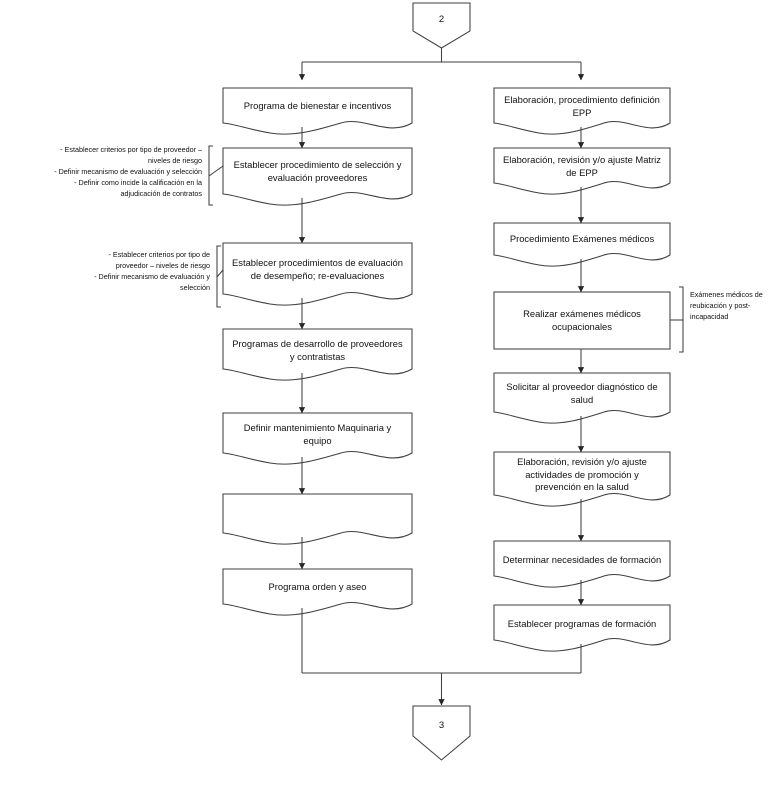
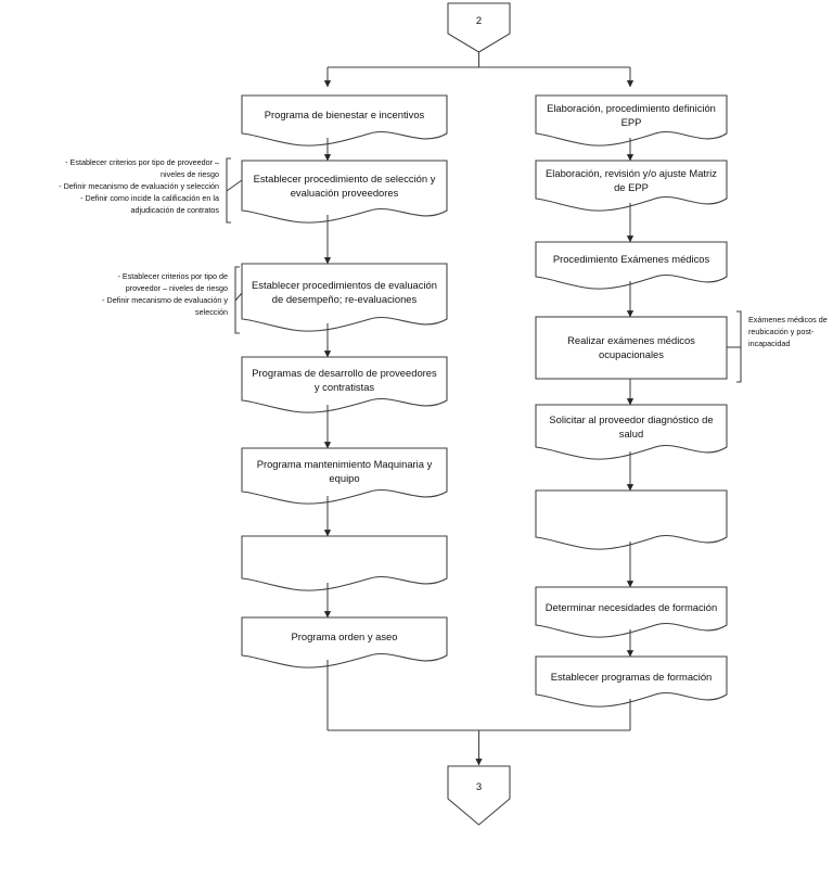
  2
  Programa de bienestar e incentivos
  Establecer procedimiento de selección y evaluación proveedores
  Establecer procedimientos de evaluación de desempeño; re-evaluaciones
  Programas de desarrollo de proveedores y contratistas
- Definir mantenimiento Maquinaria y equipo
+ Programa mantenimiento Maquinaria y equipo
  Programa orden y aseo
  Elaboración, procedimiento definición EPP
  Elaboración, revisión y/o ajuste Matriz de EPP
  Procedimiento Exámenes médicos
  Realizar exámenes médicos ocupacionales
  Solicitar al proveedor diagnóstico de salud
- Elaboración, revisión y/o ajuste actividades de promoción y prevención en la salud
  Determinar necesidades de formación
  Establecer programas de formación
  - Establecer criterios por tipo de proveedor –
  niveles de riesgo
  - Definir mecanismo de evaluación y selección
  - Definir como incide la calificación en la
  adjudicación de contratos
  - Establecer criterios por tipo de
  proveedor – niveles de riesgo
  - Definir mecanismo de evaluación y
  selección
  Exámenes médicos de
  reubicación y post-
  incapacidad
  3
